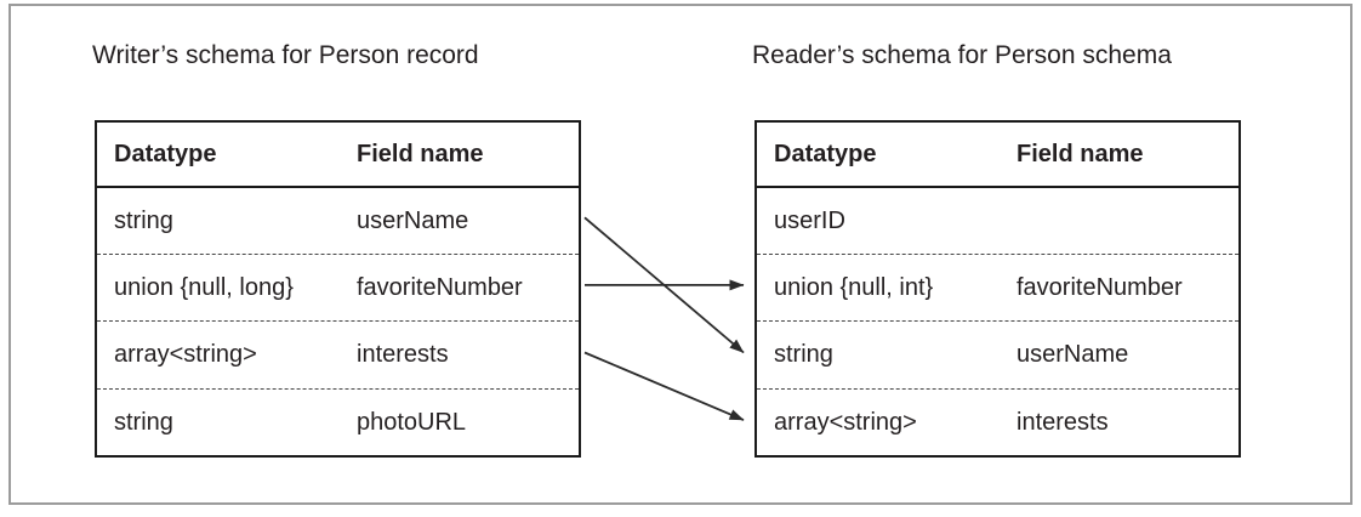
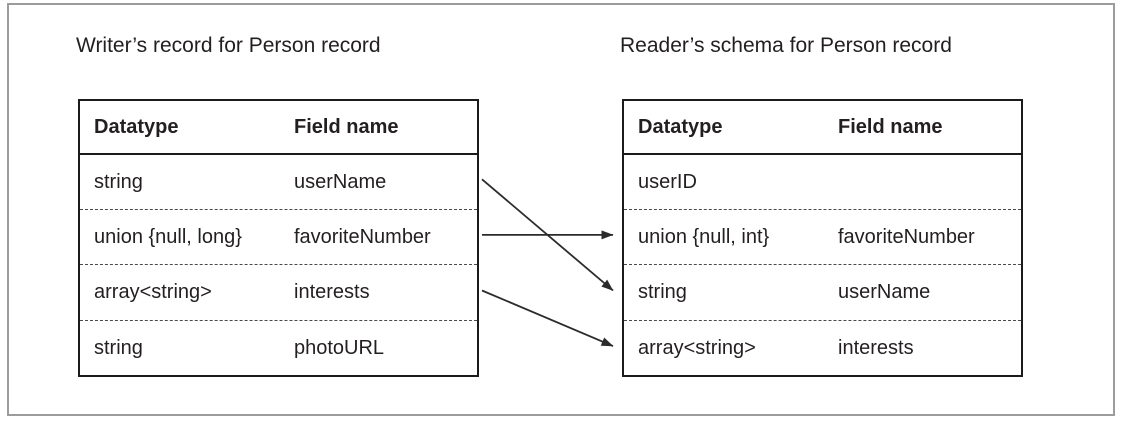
- Writer’s schema for Person record
+ Writer’s record for Person record
- Reader’s schema for Person schema
+ Reader’s schema for Person record
  Datatype
  Field name
  string
  userName
  union {null, long}
  favoriteNumber
  array<string>
  interests
  string
  photoURL
  Datatype
  Field name
  userID
  union {null, int}
  favoriteNumber
  string
  userName
  array<string>
  interests
